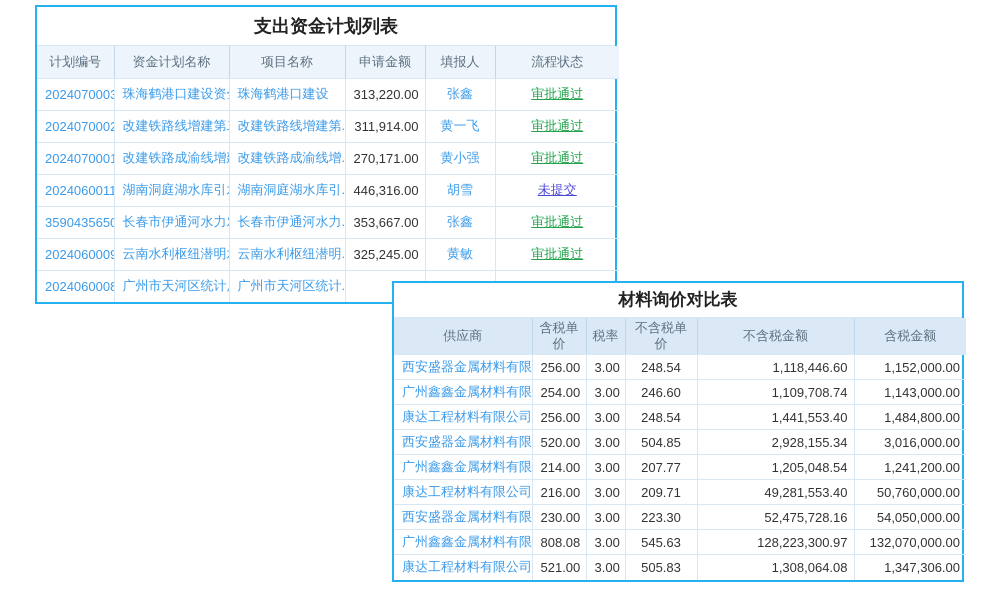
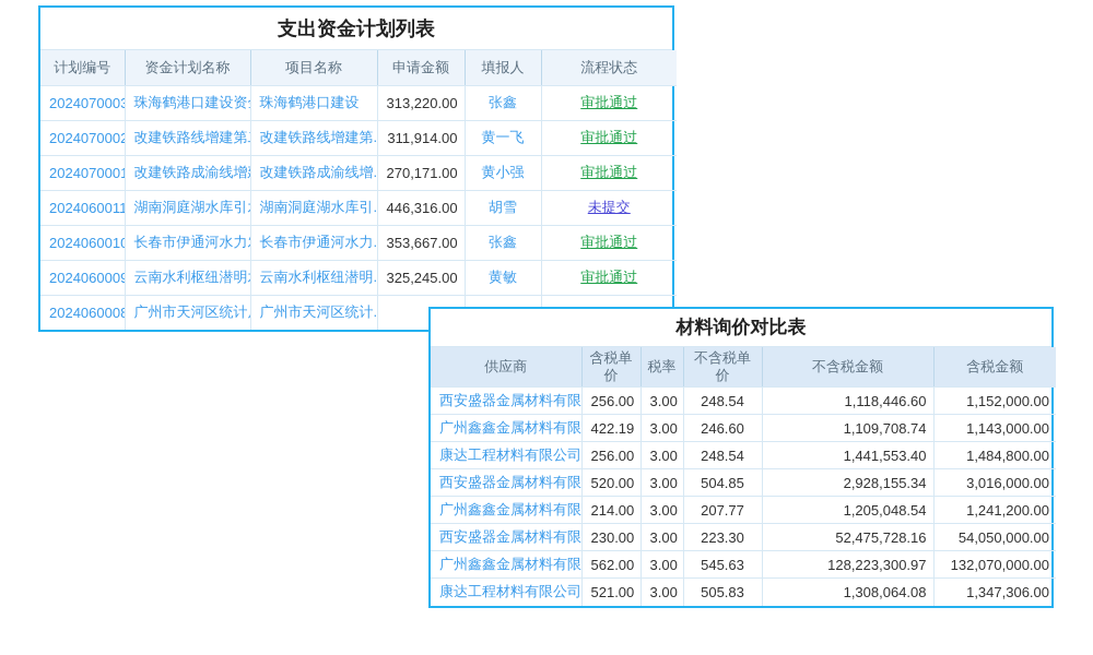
  支出资金计划列表
  计划编号	资金计划名称	项目名称	申请金额	填报人	流程状态
  2024070003	珠海鹤港口建设资	珠海鹤港口建设	313,220.00	张鑫	审批通过
  2024070002	改建铁路线增建第	改建铁路线增建第.	311,914.00	黄一飞	审批通过
  2024070001	改建铁路成渝线增	改建铁路成渝线增.	270,171.00	黄小强	审批通过
  2024060011	湖南洞庭湖水库引	湖南洞庭湖水库引.	446,316.00	胡雪	未提交
- 3590435650	长春市伊通河水力	长春市伊通河水力.	353,667.00	张鑫	审批通过
+ 2024060010	长春市伊通河水力	长春市伊通河水力.	353,667.00	张鑫	审批通过
  2024060009	云南水利枢纽潜明	云南水利枢纽潜明.	325,245.00	黄敏	审批通过
  2024060008	广州市天河区统计	广州市天河区统计.
  材料询价对比表
  供应商	含税单价	税率	不含税单价	不含税金额	含税金额
  西安盛器金属材料有限	256.00	3.00	248.54	1,118,446.60	1,152,000.00
- 广州鑫鑫金属材料有限	254.00	3.00	246.60	1,109,708.74	1,143,000.00
+ 广州鑫鑫金属材料有限	422.19	3.00	246.60	1,109,708.74	1,143,000.00
  康达工程材料有限公司	256.00	3.00	248.54	1,441,553.40	1,484,800.00
  西安盛器金属材料有限	520.00	3.00	504.85	2,928,155.34	3,016,000.00
  广州鑫鑫金属材料有限	214.00	3.00	207.77	1,205,048.54	1,241,200.00
- 康达工程材料有限公司	216.00	3.00	209.71	49,281,553.40	50,760,000.00
  西安盛器金属材料有限	230.00	3.00	223.30	52,475,728.16	54,050,000.00
- 广州鑫鑫金属材料有限	808.08	3.00	545.63	128,223,300.97	132,070,000.00
+ 广州鑫鑫金属材料有限	562.00	3.00	545.63	128,223,300.97	132,070,000.00
  康达工程材料有限公司	521.00	3.00	505.83	1,308,064.08	1,347,306.00
